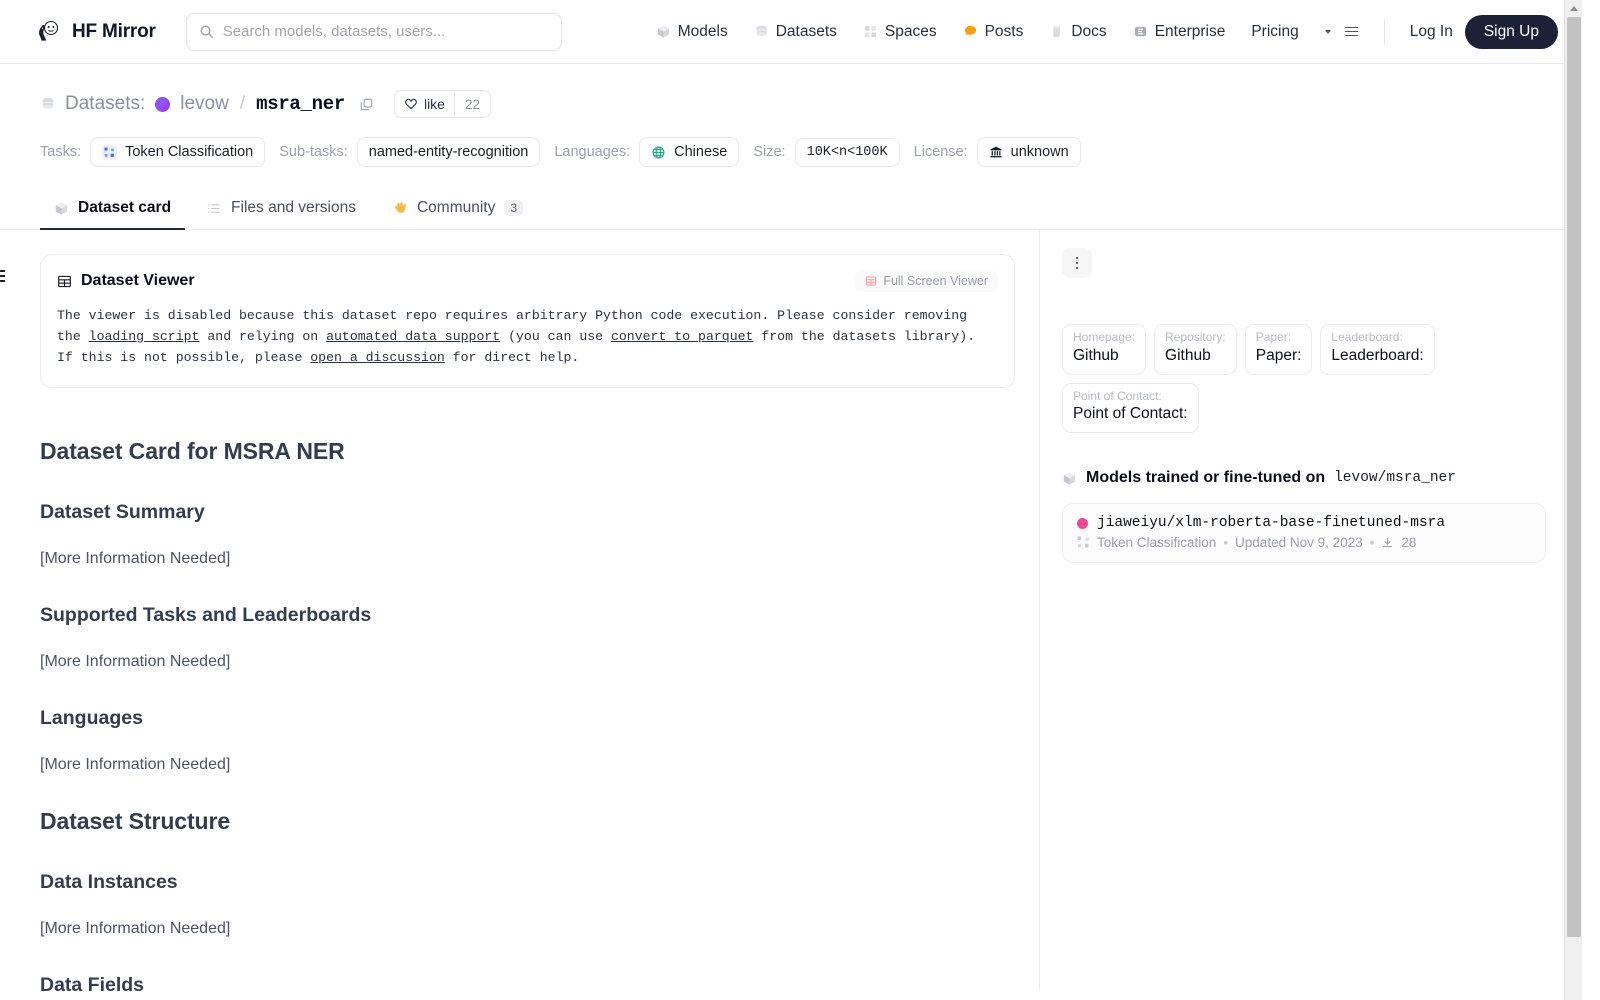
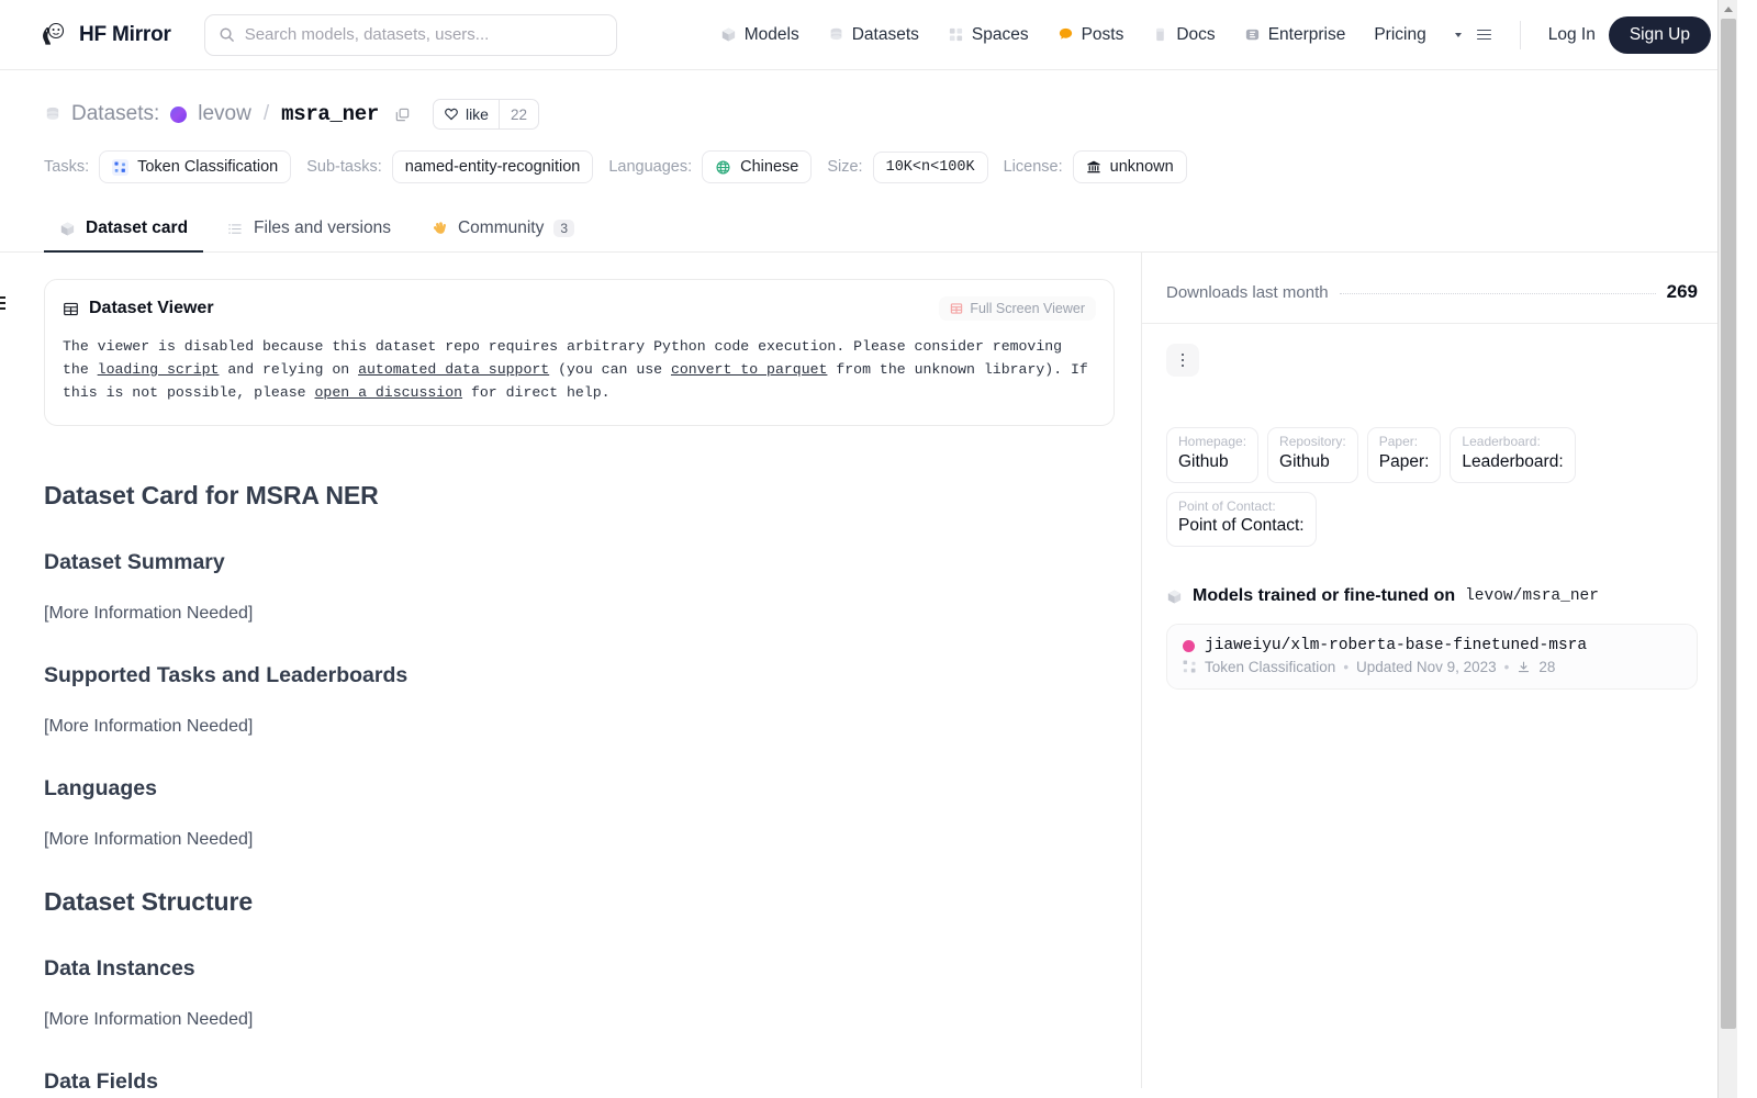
  HF Mirror
  Search models, datasets, users...
  Models
  Datasets
  Spaces
  Posts
  Docs
  Enterprise
  Pricing
  Log In
  Sign Up
  Datasets:
  levow
  /
  msra_ner
  like
  22
  Tasks:
  Token Classification
  Sub-tasks:
  named-entity-recognition
  Languages:
  Chinese
  Size:
  10K<n<100K
  License:
  unknown
  Dataset card
  Files and versions
  Community
  3
  Dataset Viewer
  Full Screen Viewer
- The viewer is disabled because this dataset repo requires arbitrary Python code execution. Please consider removing the loading script and relying on automated data support (you can use convert to parquet from the datasets library). If this is not possible, please open a discussion for direct help.
+ The viewer is disabled because this dataset repo requires arbitrary Python code execution. Please consider removing the loading script and relying on automated data support (you can use convert to parquet from the unknown library). If this is not possible, please open a discussion for direct help.
  Dataset Card for MSRA NER
  Dataset Summary
  [More Information Needed]
  Supported Tasks and Leaderboards
  [More Information Needed]
  Languages
  [More Information Needed]
  Dataset Structure
  Data Instances
  [More Information Needed]
  Data Fields
+ Downloads last month
+ 269
  Homepage:
  Github
  Repository:
  Github
  Paper:
  Paper:
  Leaderboard:
  Leaderboard:
  Point of Contact:
  Point of Contact:
  Models trained or fine-tuned on
  levow/msra_ner
  jiaweiyu/xlm-roberta-base-finetuned-msra
  Token Classification
  •
  Updated Nov 9, 2023
  •
  28
